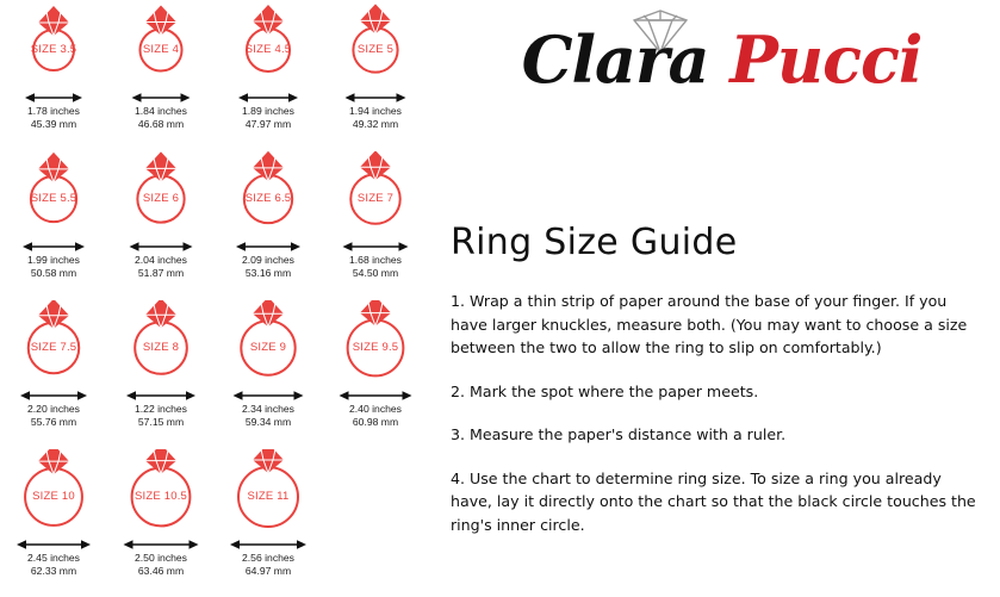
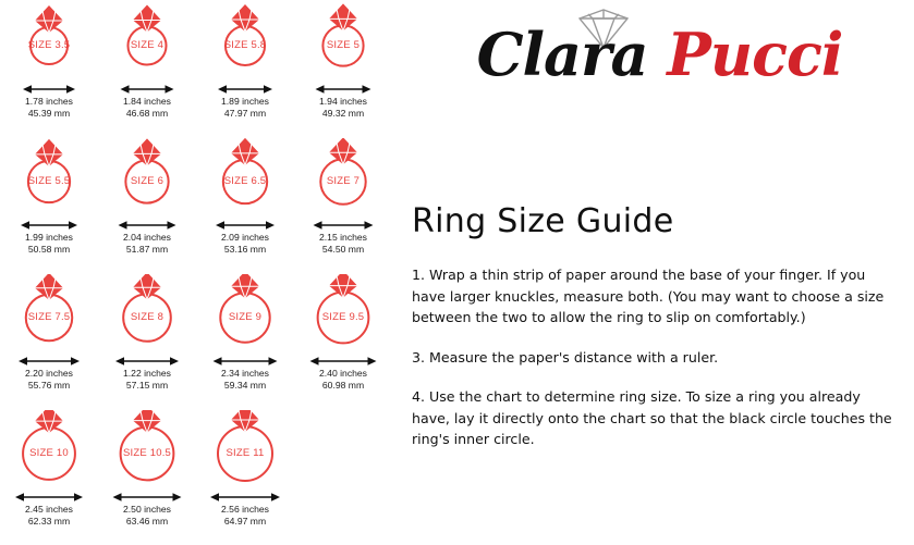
  SIZE 3.5
  1.78 inches
  45.39 mm
  SIZE 4
  1.84 inches
  46.68 mm
- SIZE 4.5
+ SIZE 5.8
  1.89 inches
  47.97 mm
  SIZE 5
  1.94 inches
  49.32 mm
  SIZE 5.5
  1.99 inches
  50.58 mm
  SIZE 6
  2.04 inches
  51.87 mm
  SIZE 6.5
  2.09 inches
  53.16 mm
  SIZE 7
- 1.68 inches
+ 2.15 inches
  54.50 mm
  SIZE 7.5
  2.20 inches
  55.76 mm
  SIZE 8
  1.22 inches
  57.15 mm
  SIZE 9
  2.34 inches
  59.34 mm
  SIZE 9.5
  2.40 inches
  60.98 mm
  SIZE 10
  2.45 inches
  62.33 mm
  SIZE 10.5
  2.50 inches
  63.46 mm
  SIZE 11
  2.56 inches
  64.97 mm
  Clara Pucci
  Ring Size Guide
  1. Wrap a thin strip of paper around the base of your finger. If you have larger knuckles, measure both. (You may want to choose a size between the two to allow the ring to slip on comfortably.)
- 2. Mark the spot where the paper meets.
  3. Measure the paper's distance with a ruler.
  4. Use the chart to determine ring size. To size a ring you already have, lay it directly onto the chart so that the black circle touches the ring's inner circle.
